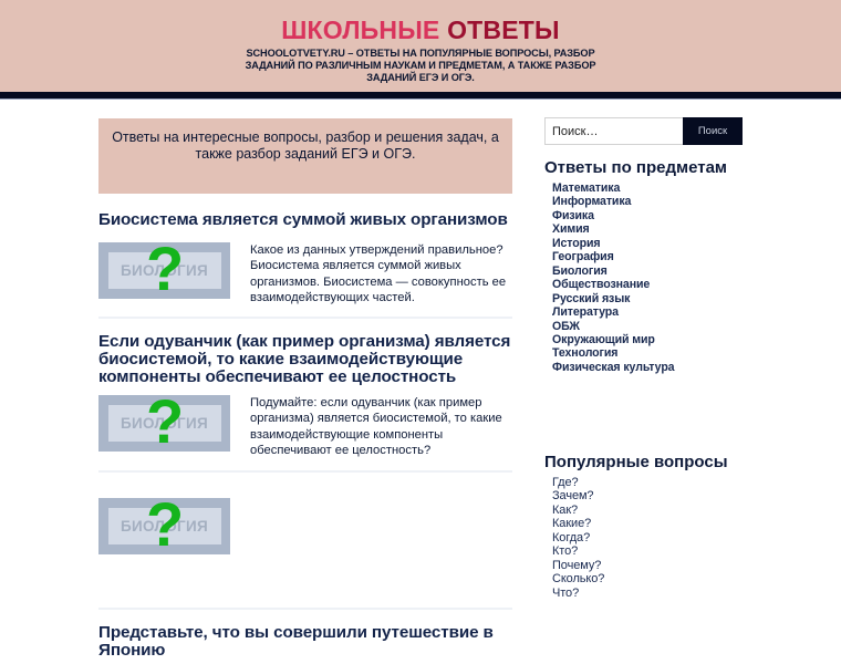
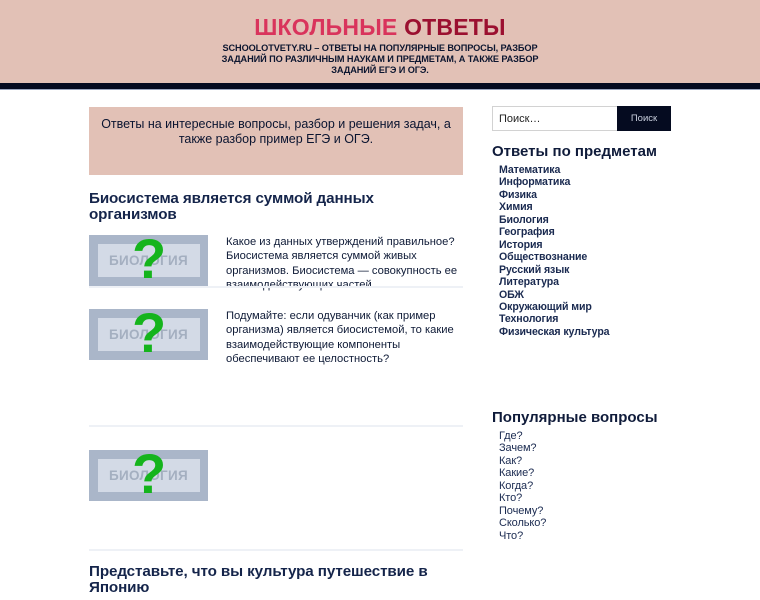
  ШКОЛЬНЫЕ ОТВЕТЫ
  SCHOOLOTVETY.RU – ОТВЕТЫ НА ПОПУЛЯРНЫЕ ВОПРОСЫ, РАЗБОР ЗАДАНИЙ ПО РАЗЛИЧНЫМ НАУКАМ И ПРЕДМЕТАМ, А ТАКЖЕ РАЗБОР ЗАДАНИЙ ЕГЭ И ОГЭ.
- Ответы на интересные вопросы, разбор и решения задач, а также разбор заданий ЕГЭ и ОГЭ.
+ Ответы на интересные вопросы, разбор и решения задач, а также разбор пример ЕГЭ и ОГЭ.
- Биосистема является суммой живых организмов
+ Биосистема является суммой данных организмов
  БИОЛОГИЯ
  ?
  Какое из данных утверждений правильное? Биосистема является суммой живых организмов. Биосистема — совокупность ее взаимодействующих частей.
- Если одуванчик (как пример организма) является биосистемой, то какие взаимодействующие компоненты обеспечивают ее целостность
  БИОЛОГИЯ
  ?
  Подумайте: если одуванчик (как пример организма) является биосистемой, то какие взаимодействующие компоненты обеспечивают ее целостность?
  БИОЛОГИЯ
  ?
- Представьте, что вы совершили путешествие в Японию
+ Представьте, что вы культура путешествие в Японию
  Поиск…
  Поиск
  Ответы по предметам
  Математика
  Информатика
  Физика
  Химия
- История
+ Биология
  География
- Биология
+ История
  Обществознание
  Русский язык
  Литература
  ОБЖ
  Окружающий мир
  Технология
  Физическая культура
  Популярные вопросы
  Где?
  Зачем?
  Как?
  Какие?
  Когда?
  Кто?
  Почему?
  Сколько?
  Что?
